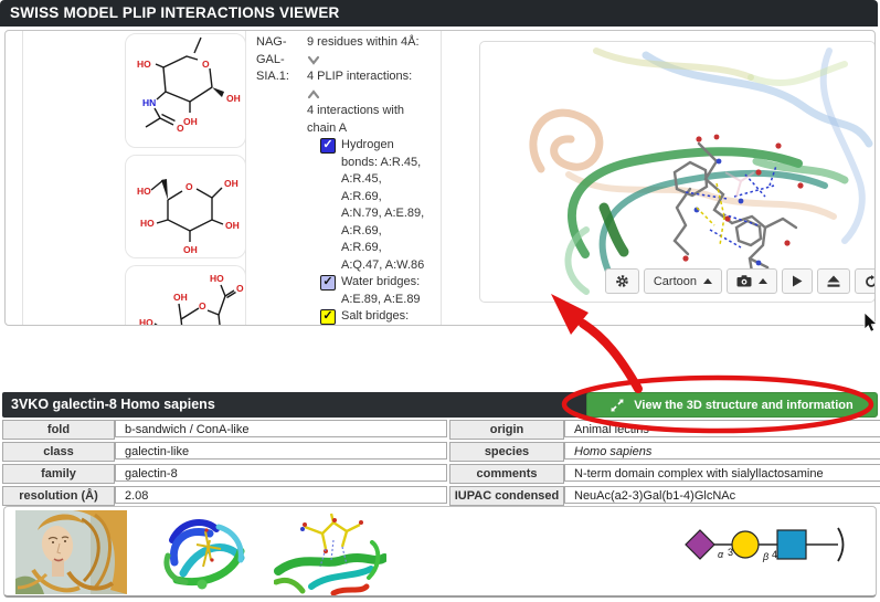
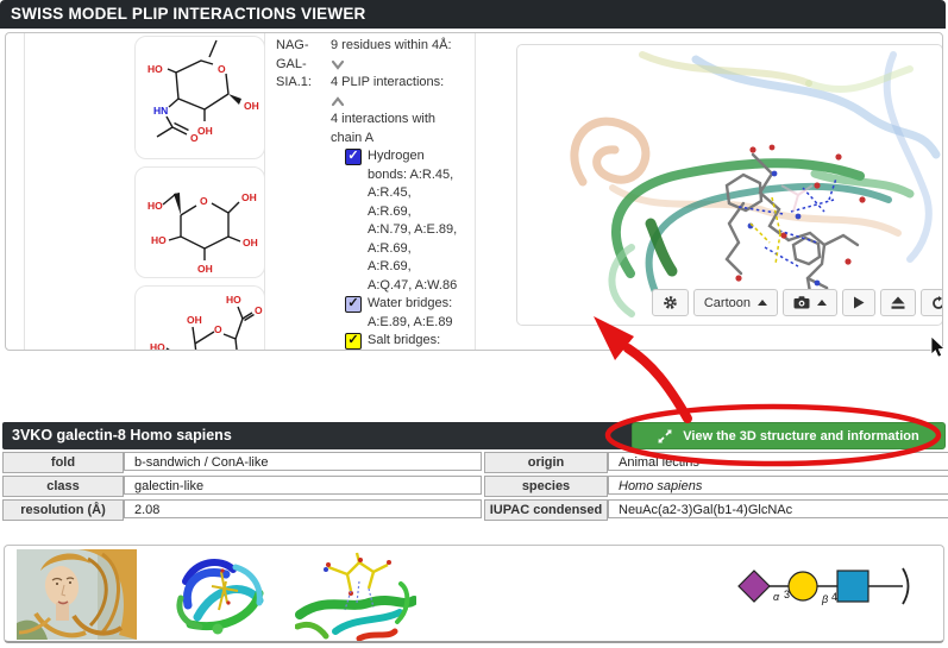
  SWISS MODEL PLIP INTERACTIONS VIEWER
  HO
  O
  OH
  OH
  HN
  O
  HO
  O
  OH
  OH
  HO
  OH
  OH
  HO
  O
  O
  HO
  NAG-
  GAL-
  SIA.1:
  9 residues within 4Å:
  4 PLIP interactions:
  4 interactions with
  chain A
  ✓
  Hydrogen
  bonds: A:R.45,
  A:R.45,
  A:R.69,
  A:N.79, A:E.89,
  A:R.69,
  A:R.69,
  A:Q.47, A:W.86
  ✓
  Water bridges:
  A:E.89, A:E.89
  ✓
  Salt bridges:
  Cartoon
  3VKO galectin-8 Homo sapiens
  View the 3D structure and information
  fold
  b-sandwich / ConA-like
  origin
  Animal lectin
  class
  galectin-like
  species
  Homo sapiens
- family
- galectin-8
- comments
- N-term domain complex with sialyllactosamine
  resolution (Å)
  2.08
  IUPAC condensed
  NeuAc(a2-3)Gal(b1-4)GlcNAc
  α
  3
  β
  4
